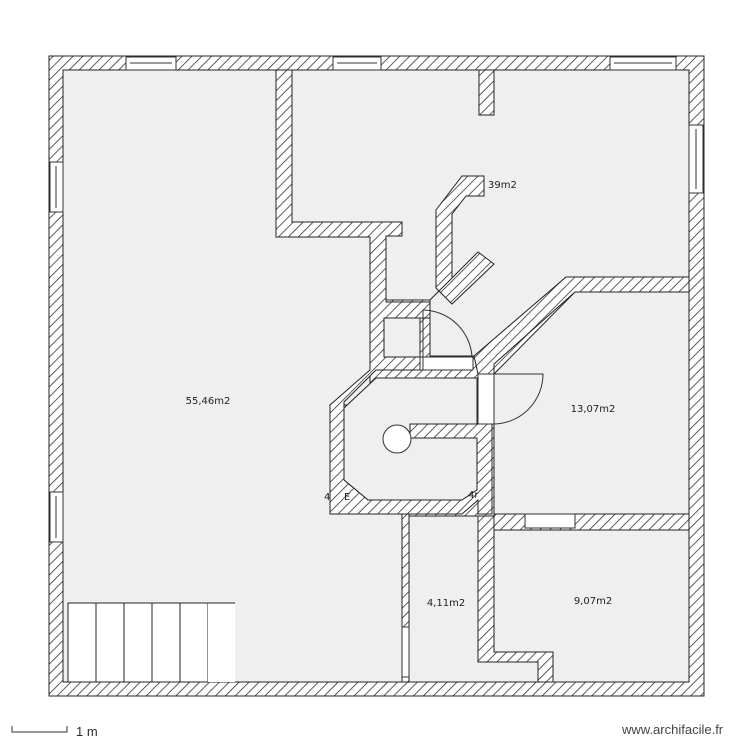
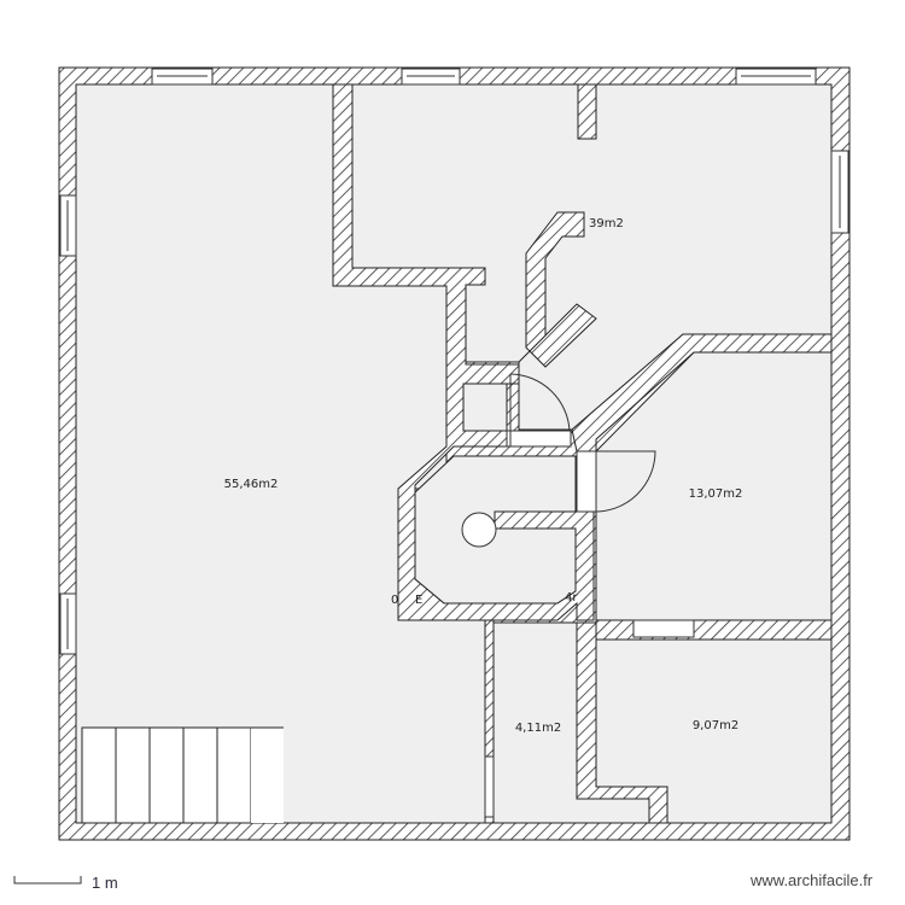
  55,46m2
  39m2
  13,07m2
  4,11m2
  9,07m2
- 4
+ 0
  E
  4r
  1 m
  www.archifacile.fr
